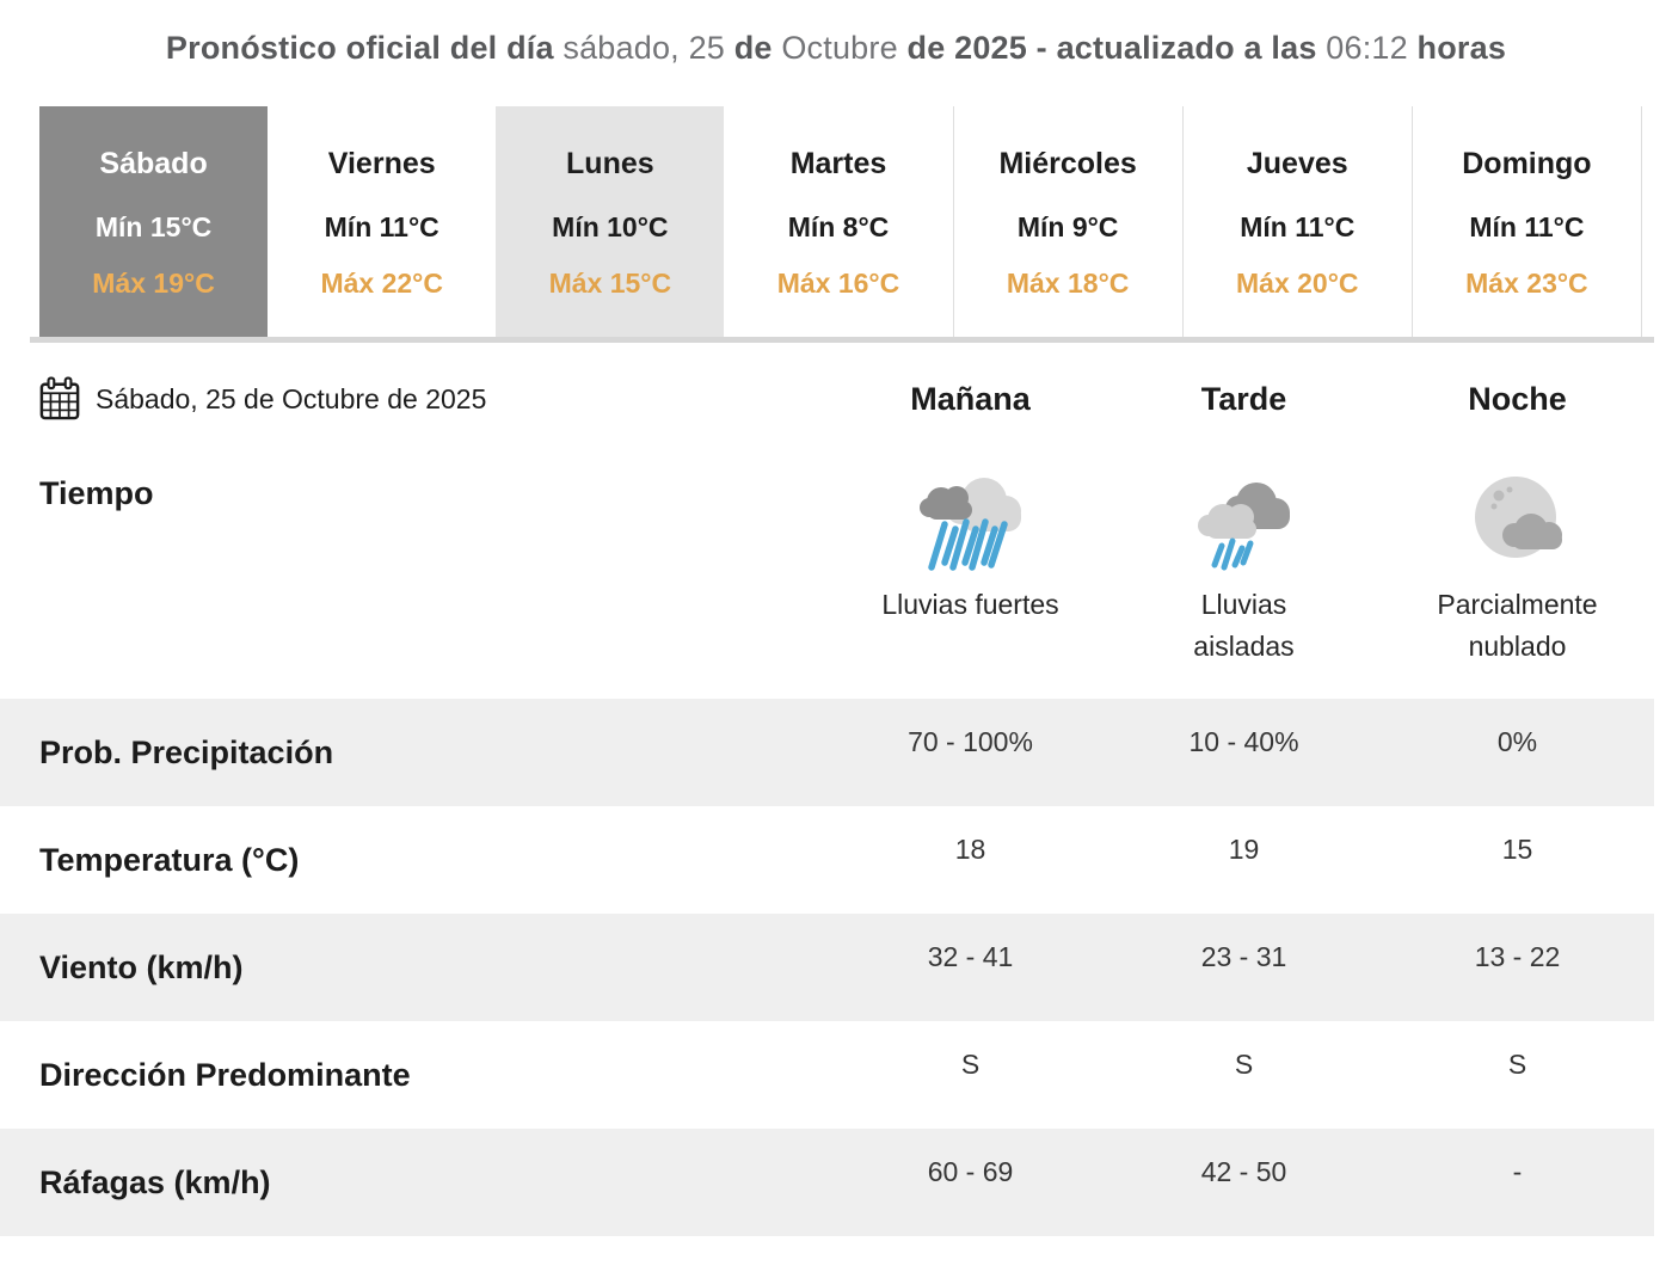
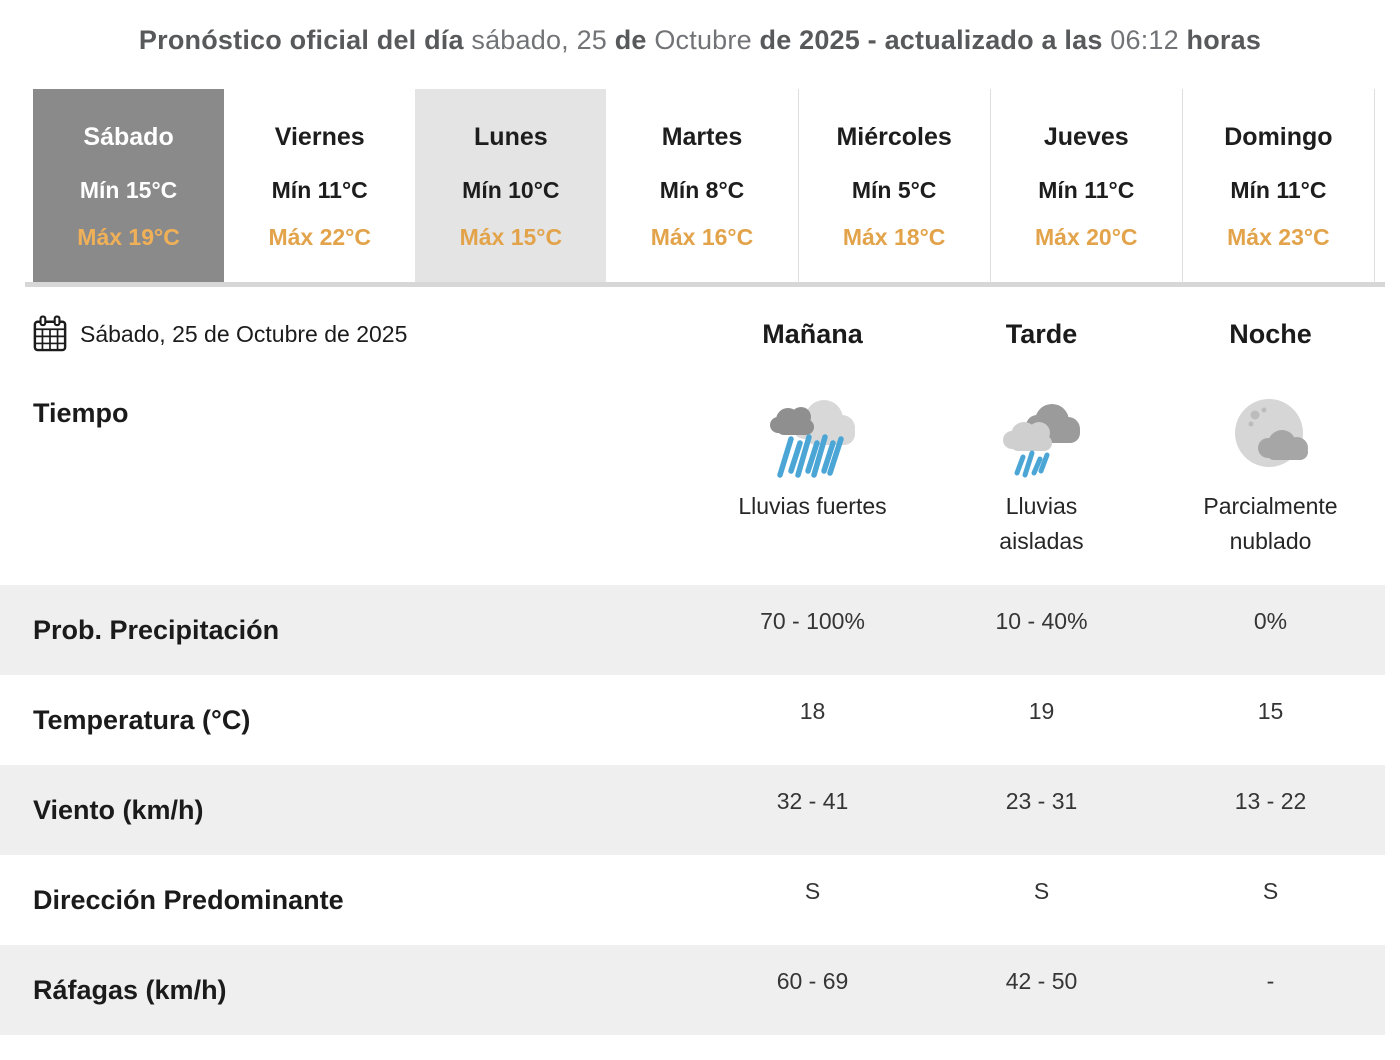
  Pronóstico oficial del día sábado, 25 de Octubre de 2025 - actualizado a las 06:12 horas
  Sábado
  Mín 15°C
  Máx 19°C
  Viernes
  Mín 11°C
  Máx 22°C
  Lunes
  Mín 10°C
  Máx 15°C
  Martes
  Mín 8°C
  Máx 16°C
  Miércoles
- Mín 9°C
+ Mín 5°C
  Máx 18°C
  Jueves
  Mín 11°C
  Máx 20°C
  Domingo
  Mín 11°C
  Máx 23°C
  Sábado, 25 de Octubre de 2025
  Mañana
  Tarde
  Noche
  Tiempo
  Lluvias fuertes
  Lluvias
  aisladas
  Parcialmente
  nublado
  Prob. Precipitación
  70 - 100%
  10 - 40%
  0%
  Temperatura (°C)
  18
  19
  15
  Viento (km/h)
  32 - 41
  23 - 31
  13 - 22
  Dirección Predominante
  S
  S
  S
  Ráfagas (km/h)
  60 - 69
  42 - 50
  -
